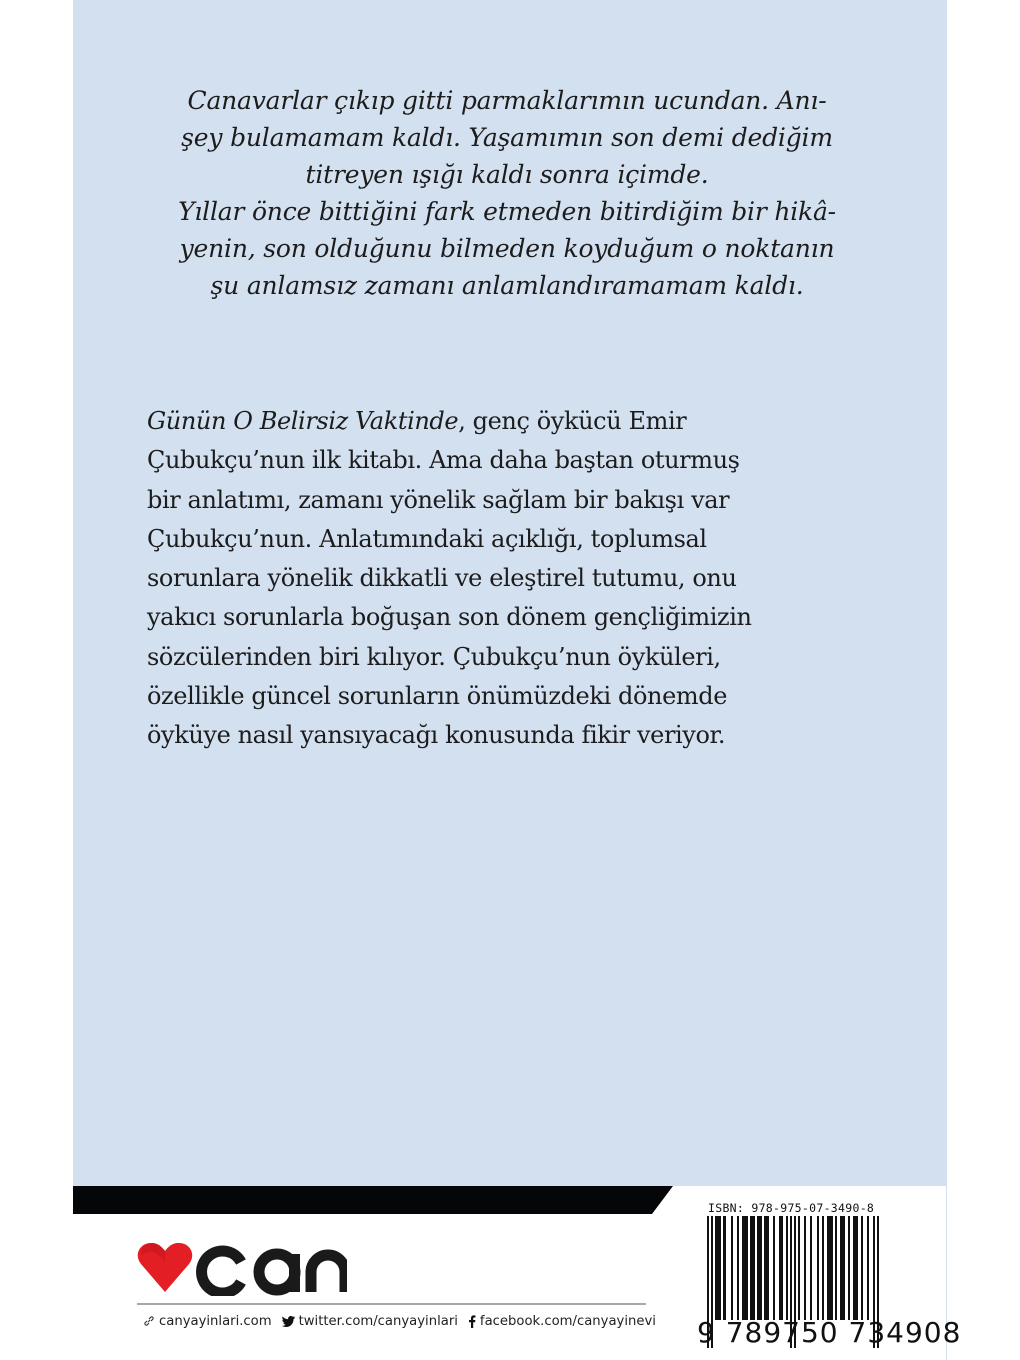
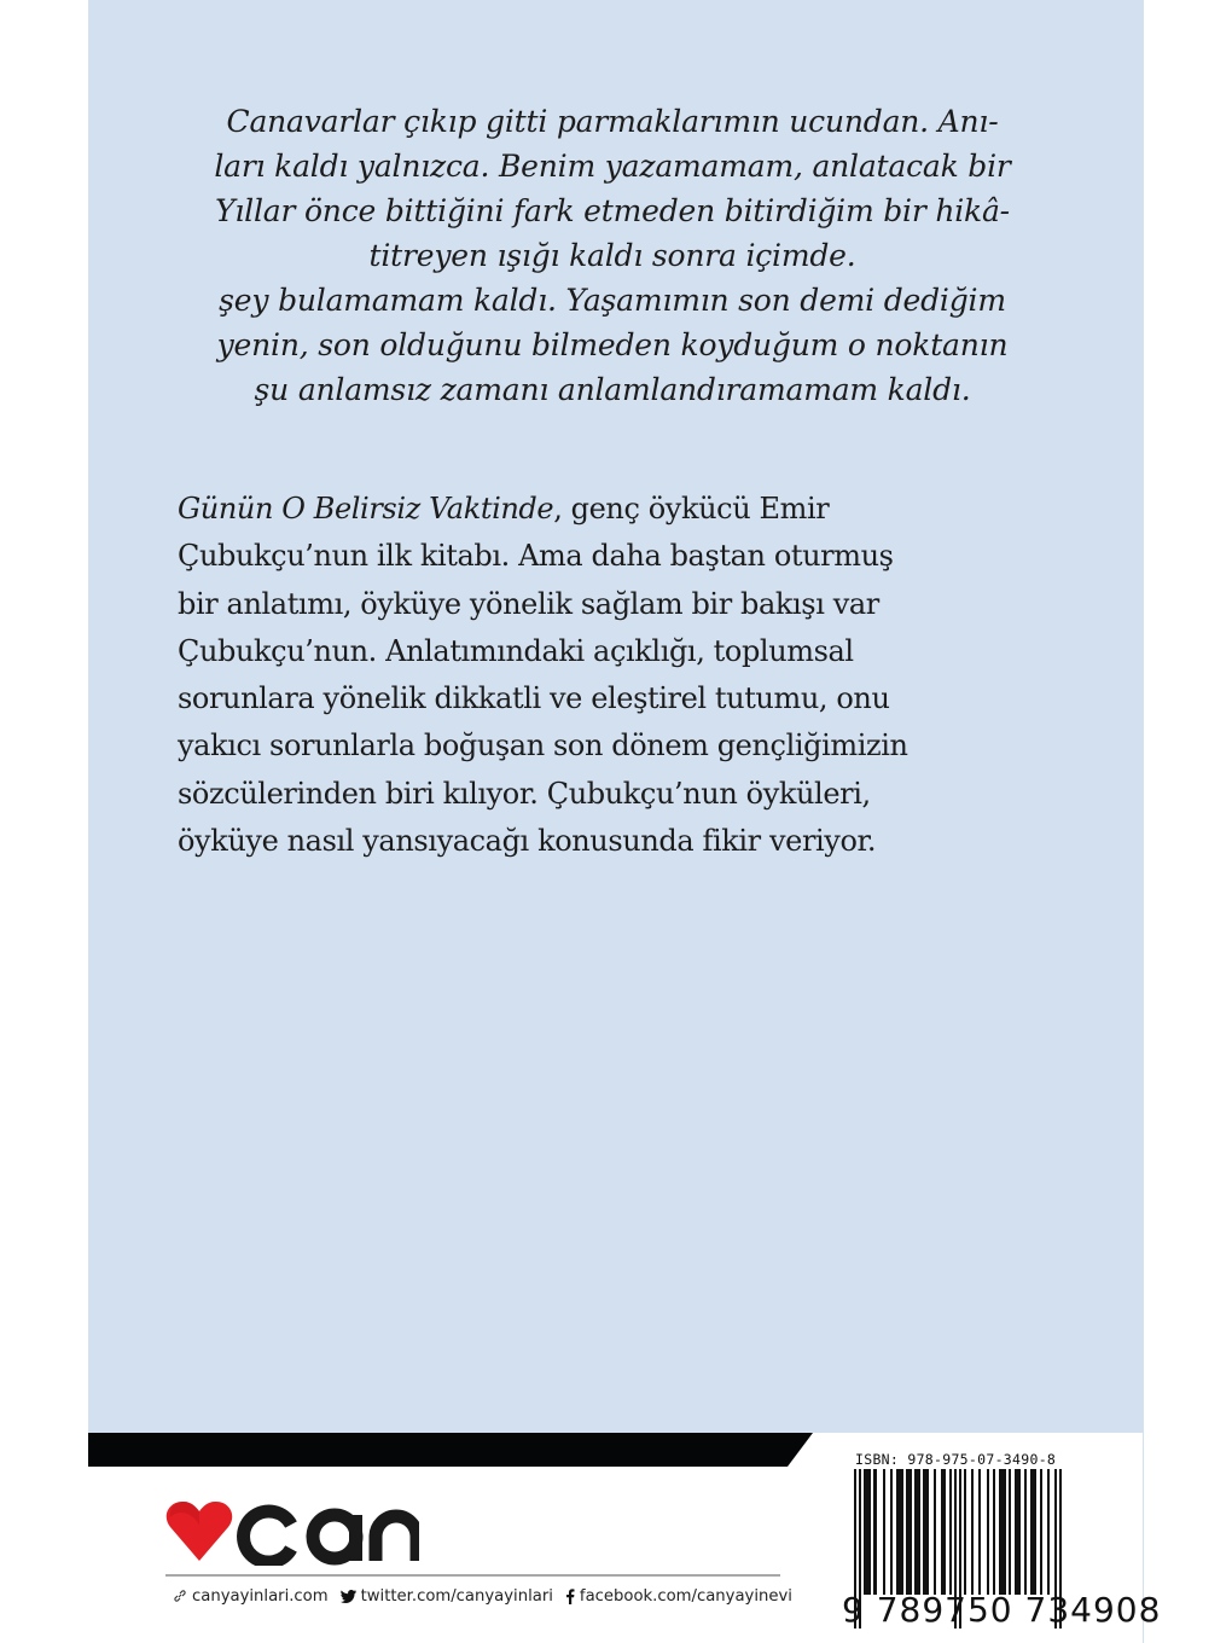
  Canavarlar çıkıp gitti parmaklarımın ucundan. Anı-
+ ları kaldı yalnızca. Benim yazamamam, anlatacak bir
- şey bulamamam kaldı. Yaşamımın son demi dediğim
+ Yıllar önce bittiğini fark etmeden bitirdiğim bir hikâ-
  titreyen ışığı kaldı sonra içimde.
- Yıllar önce bittiğini fark etmeden bitirdiğim bir hikâ-
+ şey bulamamam kaldı. Yaşamımın son demi dediğim
  yenin, son olduğunu bilmeden koyduğum o noktanın
  şu anlamsız zamanı anlamlandıramamam kaldı.
  Günün O Belirsiz Vaktinde, genç öykücü Emir
  Çubukçu’nun ilk kitabı. Ama daha baştan oturmuş
- bir anlatımı, zamanı yönelik sağlam bir bakışı var
+ bir anlatımı, öyküye yönelik sağlam bir bakışı var
  Çubukçu’nun. Anlatımındaki açıklığı, toplumsal
  sorunlara yönelik dikkatli ve eleştirel tutumu, onu
  yakıcı sorunlarla boğuşan son dönem gençliğimizin
  sözcülerinden biri kılıyor. Çubukçu’nun öyküleri,
- özellikle güncel sorunların önümüzdeki dönemde
  öyküye nasıl yansıyacağı konusunda fikir veriyor.
  canyayinlari.com
  twitter.com/canyayinlari
  facebook.com/canyayinevi
  ISBN: 978-975-07-3490-8
  9 789750 734908
